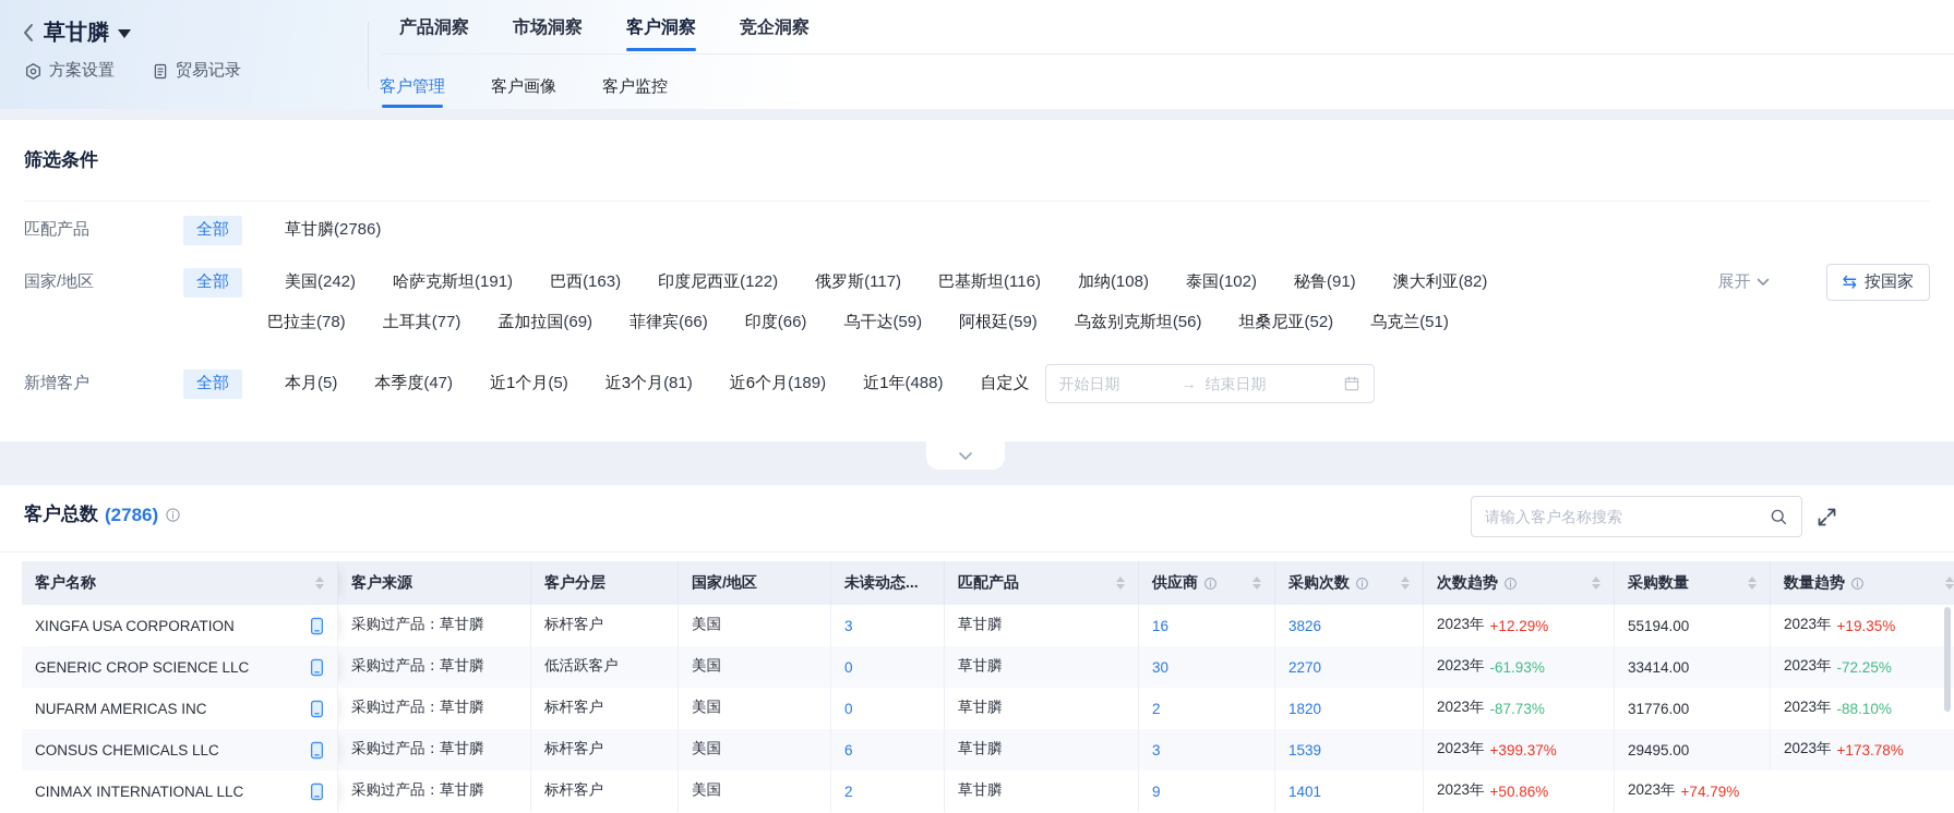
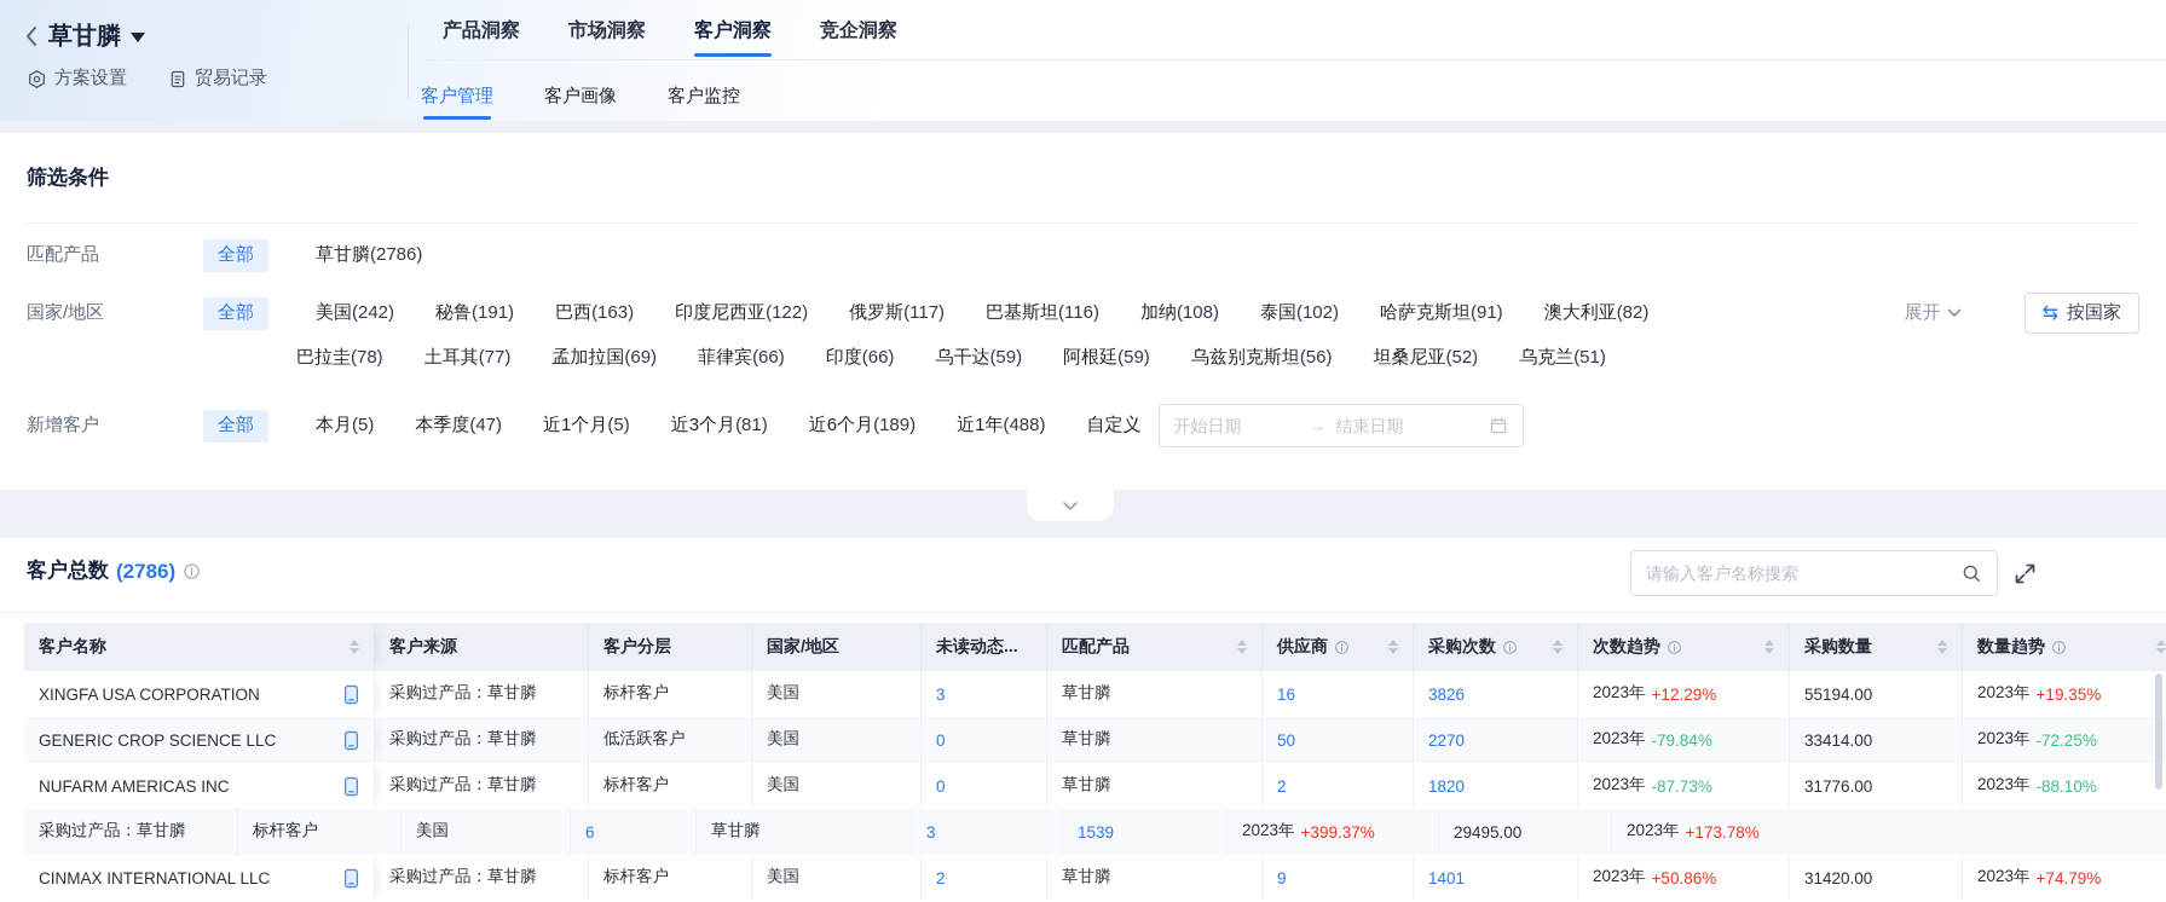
  草甘膦
  方案设置
  贸易记录
  产品洞察
  市场洞察
  客户洞察
  竞企洞察
  客户管理
  客户画像
  客户监控
  筛选条件
  匹配产品
  全部
  草甘膦(2786)
  国家/地区
  全部
  美国(242)
- 哈萨克斯坦(191)
+ 秘鲁(191)
  巴西(163)
  印度尼西亚(122)
  俄罗斯(117)
  巴基斯坦(116)
  加纳(108)
  泰国(102)
- 秘鲁(91)
+ 哈萨克斯坦(91)
  澳大利亚(82)
  展开
  ⇆
  按国家
  巴拉圭(78)
  土耳其(77)
  孟加拉国(69)
  菲律宾(66)
  印度(66)
  乌干达(59)
  阿根廷(59)
  乌兹别克斯坦(56)
  坦桑尼亚(52)
  乌克兰(51)
  新增客户
  全部
  本月(5)
  本季度(47)
  近1个月(5)
  近3个月(81)
  近6个月(189)
  近1年(488)
  自定义
  开始日期
  →
  结束日期
  客户总数
  (2786)
  请输入客户名称搜索
  客户名称
  客户来源
  客户分层
  国家/地区
  未读动态...
  匹配产品
  供应商
  采购次数
  次数趋势
  采购数量
  数量趋势
  XINGFA USA CORPORATION
  采购过产品：草甘膦
  标杆客户
  美国
  3
  草甘膦
  16
  3826
  2023年
  +12.29%
  55194.00
  2023年
  +19.35%
  GENERIC CROP SCIENCE LLC
  采购过产品：草甘膦
  低活跃客户
  美国
  0
  草甘膦
- 30
+ 50
  2270
  2023年
- -61.93%
+ -79.84%
  33414.00
  2023年
  -72.25%
  NUFARM AMERICAS INC
  采购过产品：草甘膦
  标杆客户
  美国
  0
  草甘膦
  2
  1820
  2023年
  -87.73%
  31776.00
  2023年
  -88.10%
- CONSUS CHEMICALS LLC
  采购过产品：草甘膦
  标杆客户
  美国
  6
  草甘膦
  3
  1539
  2023年
  +399.37%
  29495.00
  2023年
  +173.78%
  CINMAX INTERNATIONAL LLC
  采购过产品：草甘膦
  标杆客户
  美国
  2
  草甘膦
  9
  1401
  2023年
  +50.86%
+ 31420.00
  2023年
  +74.79%
